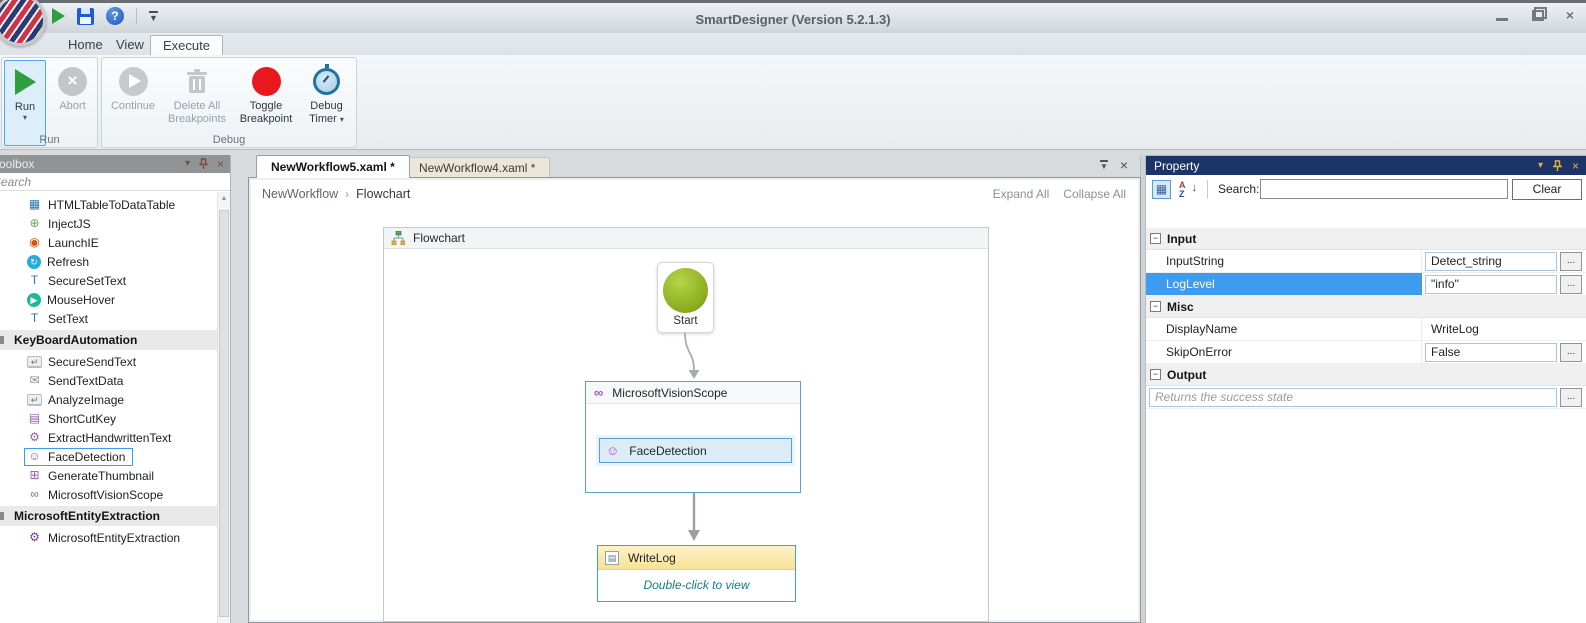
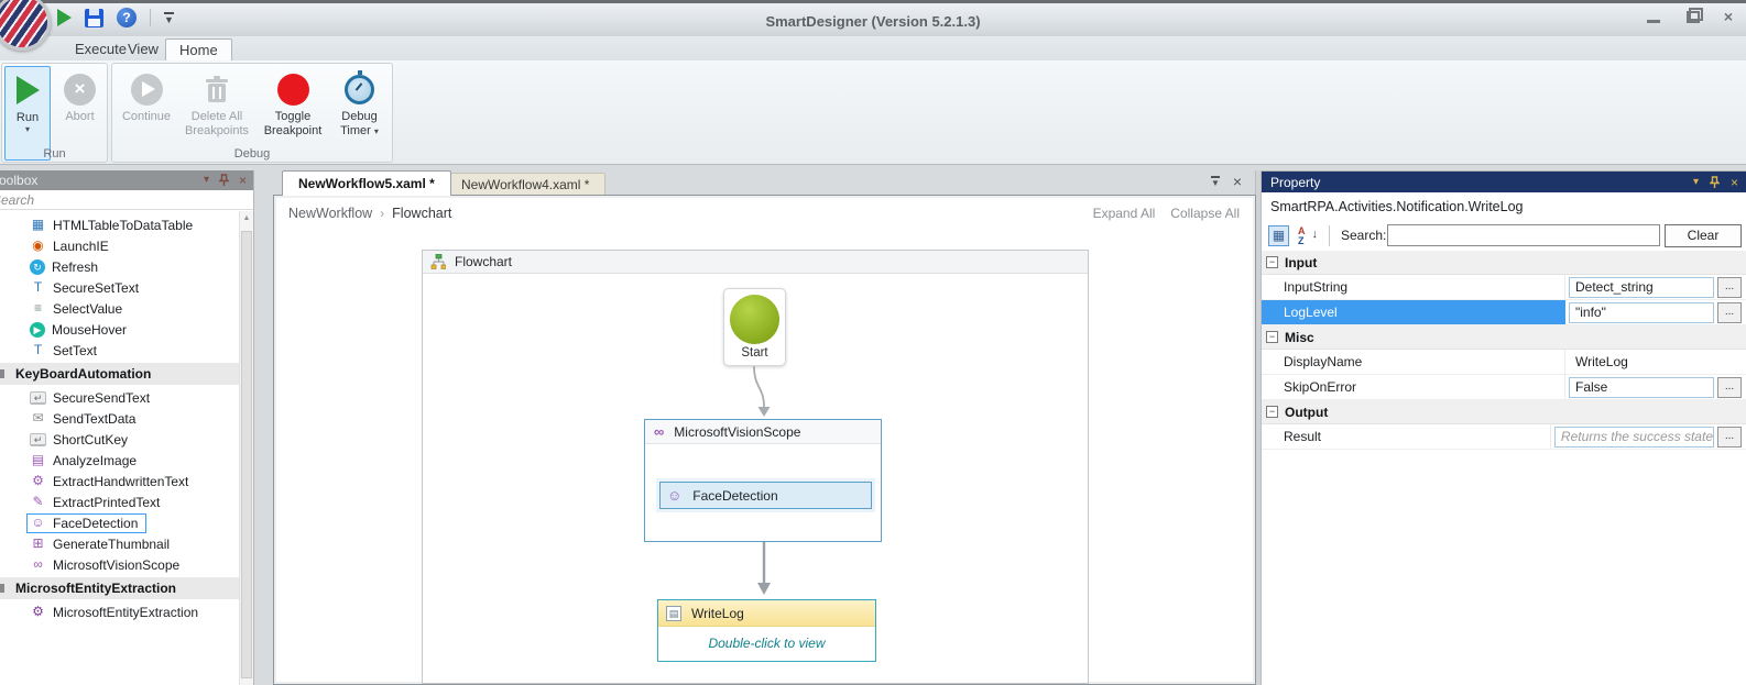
  SmartDesigner (Version 5.2.1.3)
  ?
  ▼
  ×
- Home
+ Execute
  View
- Execute
+ Home
  Run
  ▾
  ×
  Abort
  Run
  Continue
  Delete All Breakpoints
  Toggle Breakpoint
  Debug Timer ▾
  Debug
  oolbox
  ▾
  ×
  earch
  ▦
  HTMLTableToDataTable
- ⊕
- InjectJS
  ◉
  LaunchIE
  ↻
  Refresh
  T
  SecureSetText
+ ≡
+ SelectValue
  ▶
  MouseHover
  T
  SetText
  KeyBoardAutomation
  ↵
  SecureSendText
  ✉
  SendTextData
  ↵
- AnalyzeImage
+ ShortCutKey
  ▤
- ShortCutKey
+ AnalyzeImage
  ⚙
  ExtractHandwrittenText
+ ✎
+ ExtractPrintedText
  ☺
  FaceDetection
  ⊞
  GenerateThumbnail
  ∞
  MicrosoftVisionScope
  MicrosoftEntityExtraction
  ⚙
  MicrosoftEntityExtraction
  NewWorkflow5.xaml *
  NewWorkflow4.xaml *
  ▼
  ×
  NewWorkflow
  ›
  Flowchart
  Expand All
  Collapse All
  Flowchart
  Start
  ∞
  MicrosoftVisionScope
  ☺
  FaceDetection
  ▤
  WriteLog
  Double-click to view
  Property
  ▾
  ×
+ SmartRPA.Activities.Notification.WriteLog
  ▦
  A
  Z
  ↓
  Search:
  Clear
  −
  Input
  InputString
  Detect_string
  ...
  LogLevel
  "info"
  ...
  −
  Misc
  DisplayName
  WriteLog
  SkipOnError
  False
  ...
  −
  Output
+ Result
  Returns the success state
  ...
